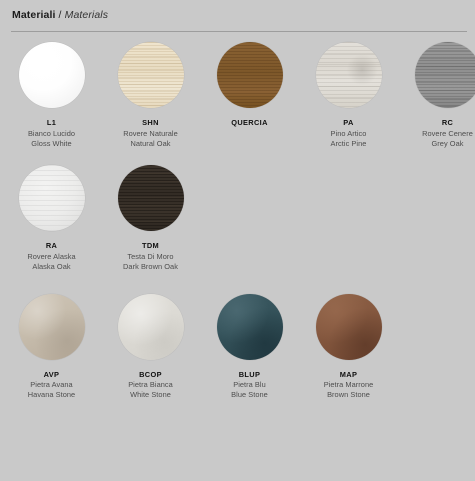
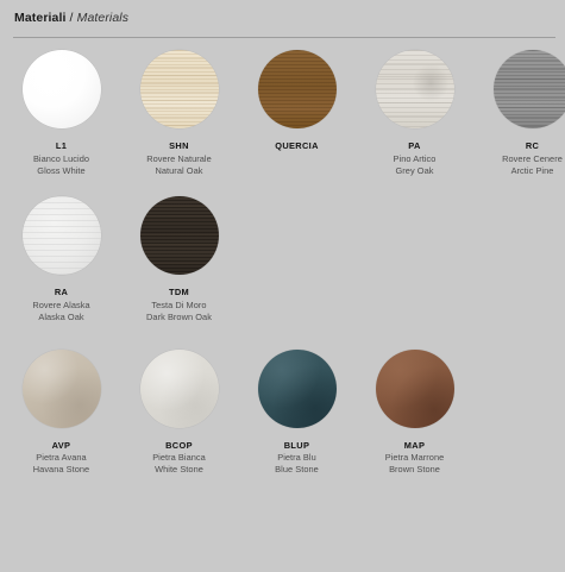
  Materiali / Materials
  L1
  Bianco Lucido
  Gloss White
  SHN
  Rovere Naturale
  Natural Oak
  QUERCIA
  PA
  Pino Artico
- Arctic Pine
+ Grey Oak
  RC
  Rovere Cenere
- Grey Oak
+ Arctic Pine
  RA
  Rovere Alaska
  Alaska Oak
  TDM
  Testa Di Moro
  Dark Brown Oak
  AVP
  Pietra Avana
  Havana Stone
  BCOP
  Pietra Bianca
  White Stone
  BLUP
  Pietra Blu
  Blue Stone
  MAP
  Pietra Marrone
  Brown Stone
